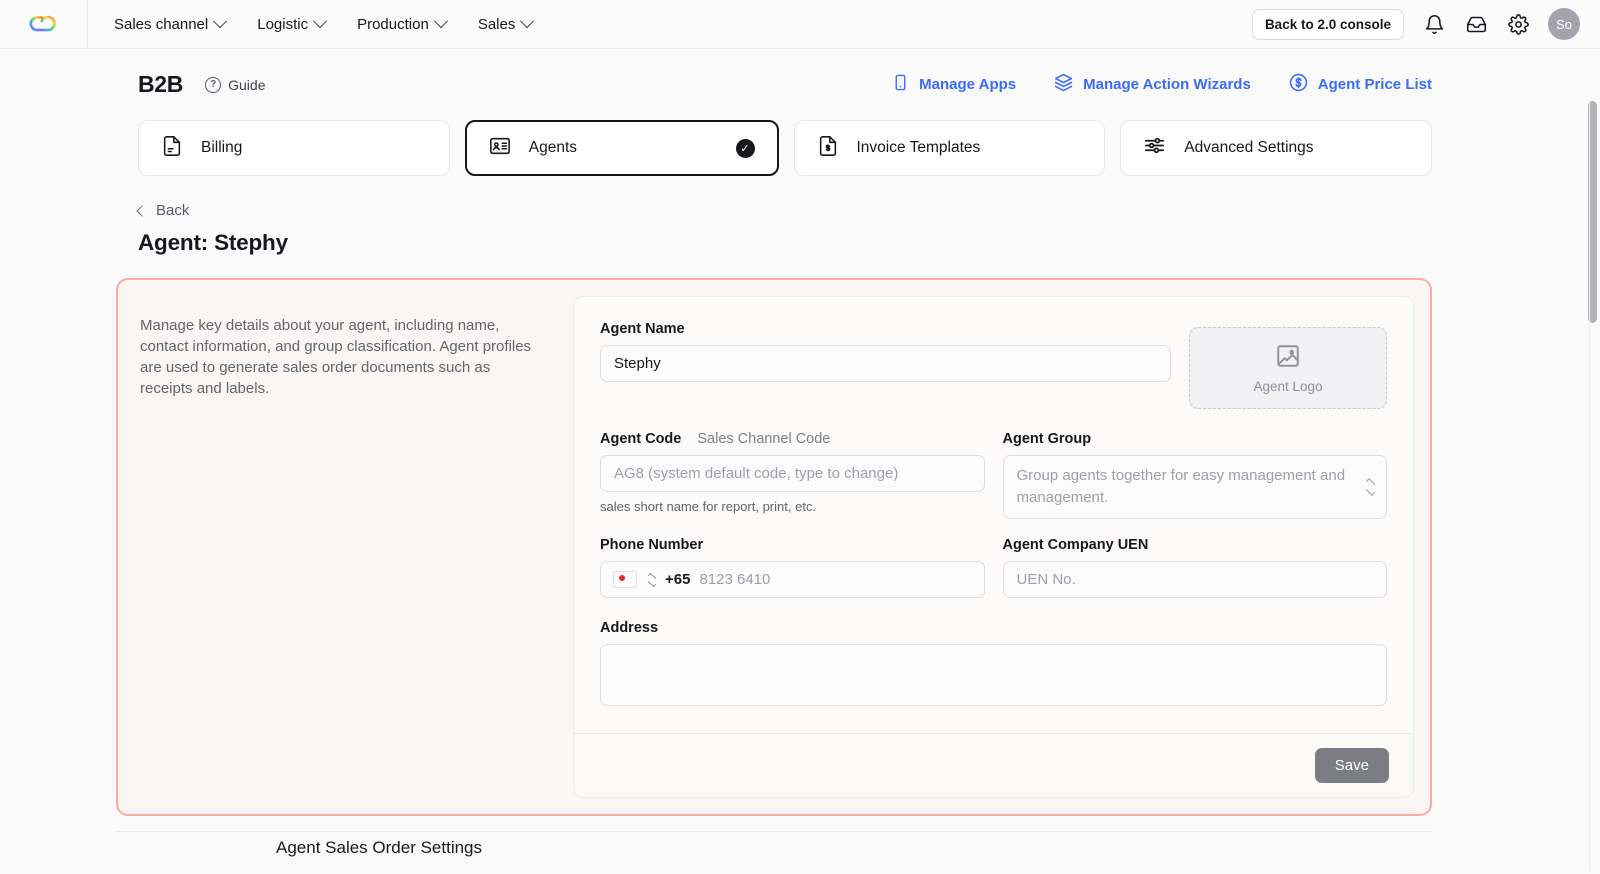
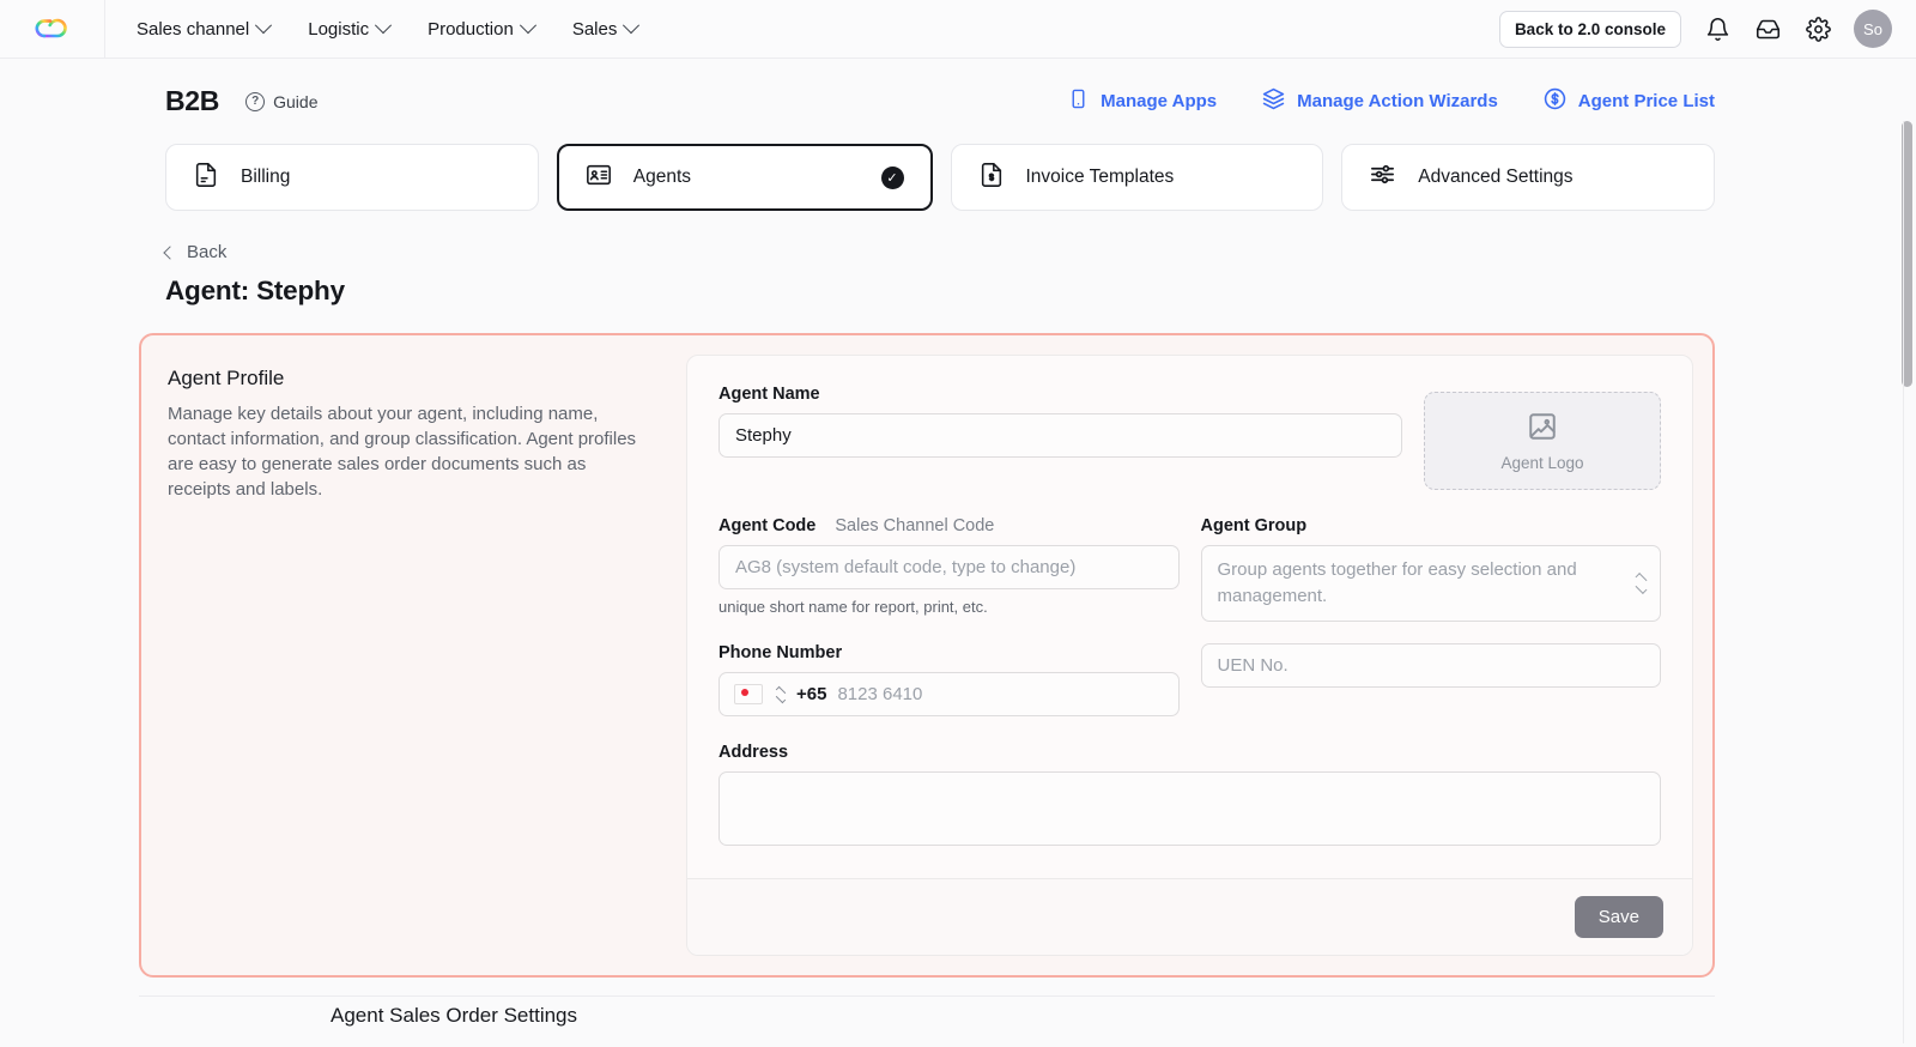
  Sales channel
  Logistic
  Production
  Sales
  Back to 2.0 console
  So
  B2B
  ?
  Guide
  Manage Apps
  Manage Action Wizards
  Agent Price List
  Billing
  Agents
  ✓
  Invoice Templates
  Advanced Settings
  Back
  Agent: Stephy
+ Agent Profile
- Manage key details about your agent, including name, contact information, and group classification. Agent profiles are used to generate sales order documents such as receipts and labels.
+ Manage key details about your agent, including name, contact information, and group classification. Agent profiles are easy to generate sales order documents such as receipts and labels.
  Agent Name
  Stephy
  Agent Logo
  Agent Code
  Sales Channel Code
  AG8 (system default code, type to change)
- sales short name for report, print, etc.
+ unique short name for report, print, etc.
  Agent Group
- Group agents together for easy management and management.
+ Group agents together for easy selection and management.
  Phone Number
  +65
  8123 6410
- Agent Company UEN
  UEN No.
  Address
  Save
  Agent Sales Order Settings
